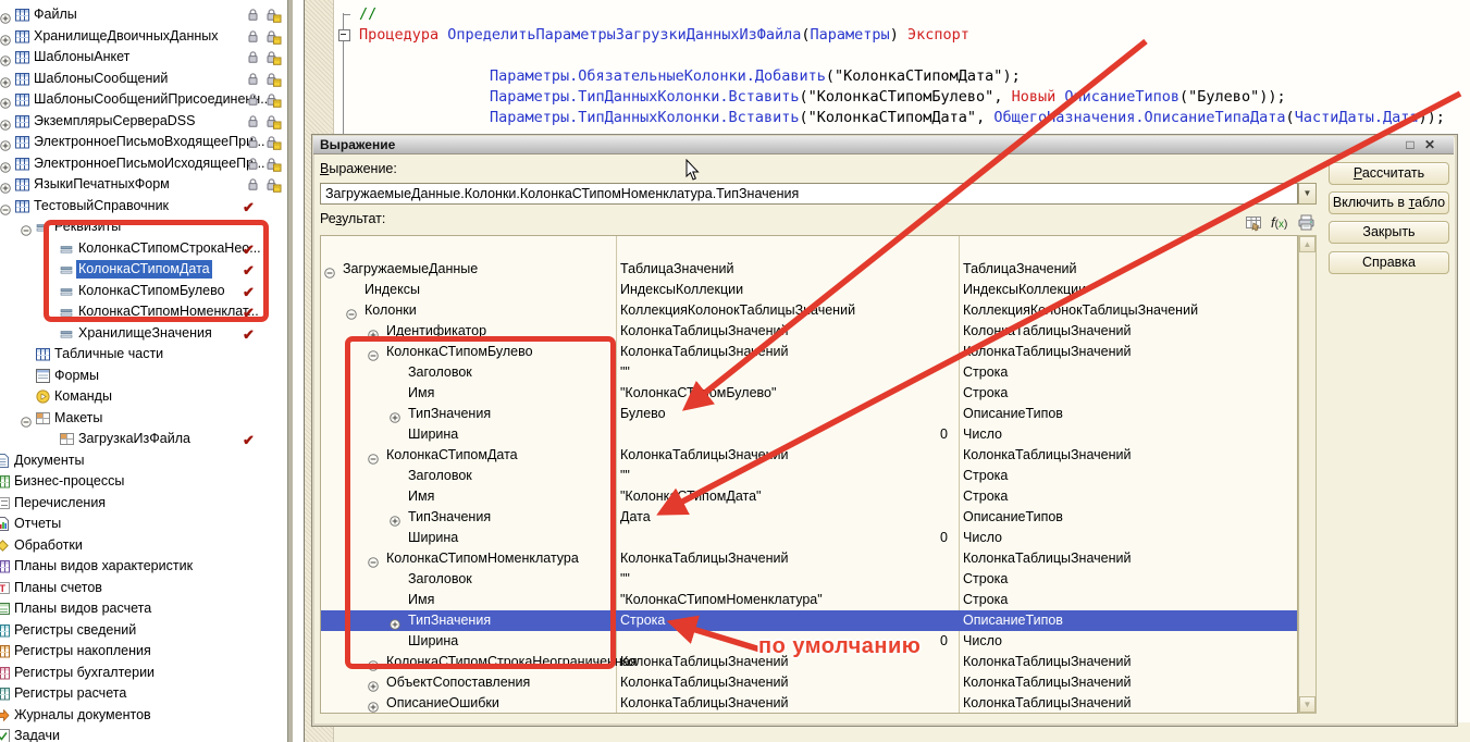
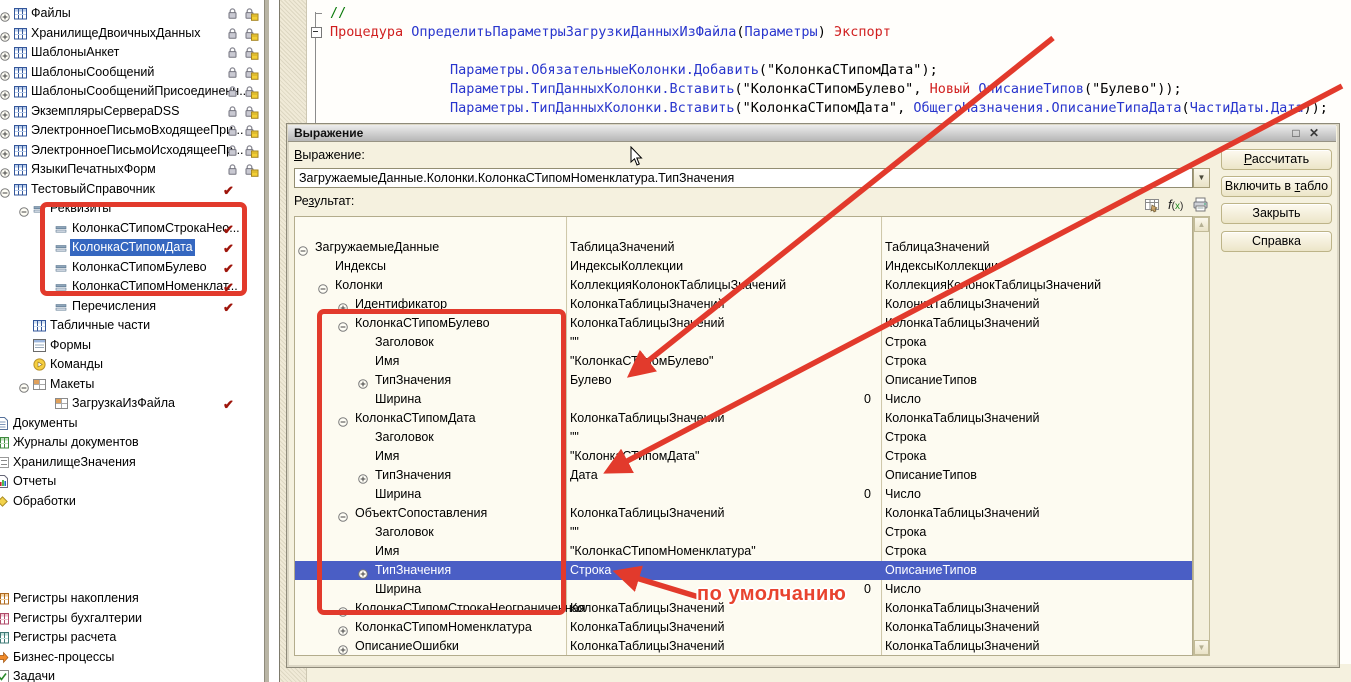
  //
  Процедура ОпределитьПараметрыЗагрузкиДанныхИзФайла(Параметры) Экспорт
  Параметры.ОбязательныеКолонки.Добавить("КолонкаСТипомДата");
  Параметры.ТипДанныхКолонки.Вставить("КолонкаСТипомБулево", Новый ОисаниеТипов("Булево"));
  Параметры.ТипДанныхКолонки.Вставить("КолонкаСТипомДата", Общегоазначения.ОписаниеТипаДата(ЧастиДаты.Дат ));
  Файлы
  ХранилищеДвоичныхДанных
  ШаблоныАнкет
  ШаблоныСообщений
  ШаблоныСообщенийПрисоедине..
  ЭкземплярыСервераDSS
  ЭлектронноеПисьмоВходящееПр..
  ЭлектронноеПисьмоИсходящееП..
  ЯзыкиПечатныхФорм
  ТестовыйСправочник
  ✔
  Реквизиты
  КолонкаСТипомСтрокаНео...
  ✔
  КолонкаСТипомДата
  ✔
  КолонкаСТипомБулево
  ✔
  КолонкаСТипомНоменклат...
  ✔
- ХранилищеЗначения
+ Перечисления
  ✔
  Табличные части
  Формы
  Команды
  Макеты
  ЗагрузкаИзФайла
  ✔
  Документы
- Бизнес-процессы
+ Журналы документов
- Перечисления
+ ХранилищеЗначения
  Отчеты
  Обработки
- Планы видов характеристик
- Т
- Планы счетов
- Планы видов расчета
- Регистры сведений
  Регистры накопления
  Регистры бухгалтерии
  Регистры расчета
- Журналы документов
+ Бизнес-процессы
  Задачи
  Выражение
  □
  ✕
  Выражение:
  ЗагружаемыеДанные.Колонки.КолонкаСТипомНоменклатура.ТипЗначения
  ▼
  Результат:
  f(x)
  Рассчитать
  Включить в табло
  Закрыть
  Справка
  ЗагружаемыеДанные
  ТаблицаЗначений
  ТаблицаЗначений
  Индексы
  ИндексыКоллекции
  ИндексыКоллекци
  Колонки
  КоллекцияКолонокТаблицыЗачений
  КоллекцияКонокТаблицыЗначений
  Идентификатор
  КолонкаТаблицыЗначени
  КолонТаблицыЗначений
  КолонкаСТипомБулево
  КолонкаТаблицыЗнаений
  лонкаТаблицыЗначений
  Заголовок
  ""
  Строка
  Имя
  "КолонкаСТиомБулево"
  Строка
  ТипЗначения
  Булево
  ОписаниеТипов
  Ширина
  0
  Число
  КолонкаСТипомДата
  КолонкаТаблицыЗначей
  КолонкаТаблицыЗначений
  Заголовок
  ""
  Строка
  Имя
  "КолонкаСпомДата"
  Строка
  ТипЗначения
  Дата
  ОписаниеТипов
  Ширина
  0
  Число
- КолонкаСТипомНоменклатура
+ ОбъектСопоставления
  КолонкаТаблицыЗначений
  КолонкаТаблицыЗначений
  Заголовок
  ""
  Строка
  Имя
  "КолонкаСТипомНоменклатура"
  Строка
  ТипЗначения
  Строка
  ОписаниеТипов
  Ширина
  0
  Число
  КолонкаСТипомСтрокаНеограниченная
  КолонкаТаблицыЗначений
  КолонкаТаблицыЗначений
- ОбъектСопоставления
+ КолонкаСТипомНоменклатура
  КолонкаТаблицыЗначений
  КолонкаТаблицыЗначений
  ОписаниеОшибки
  КолонкаТаблицыЗначений
  КолонкаТаблицыЗначений
  ▲
  ▼
  по умолчанию
